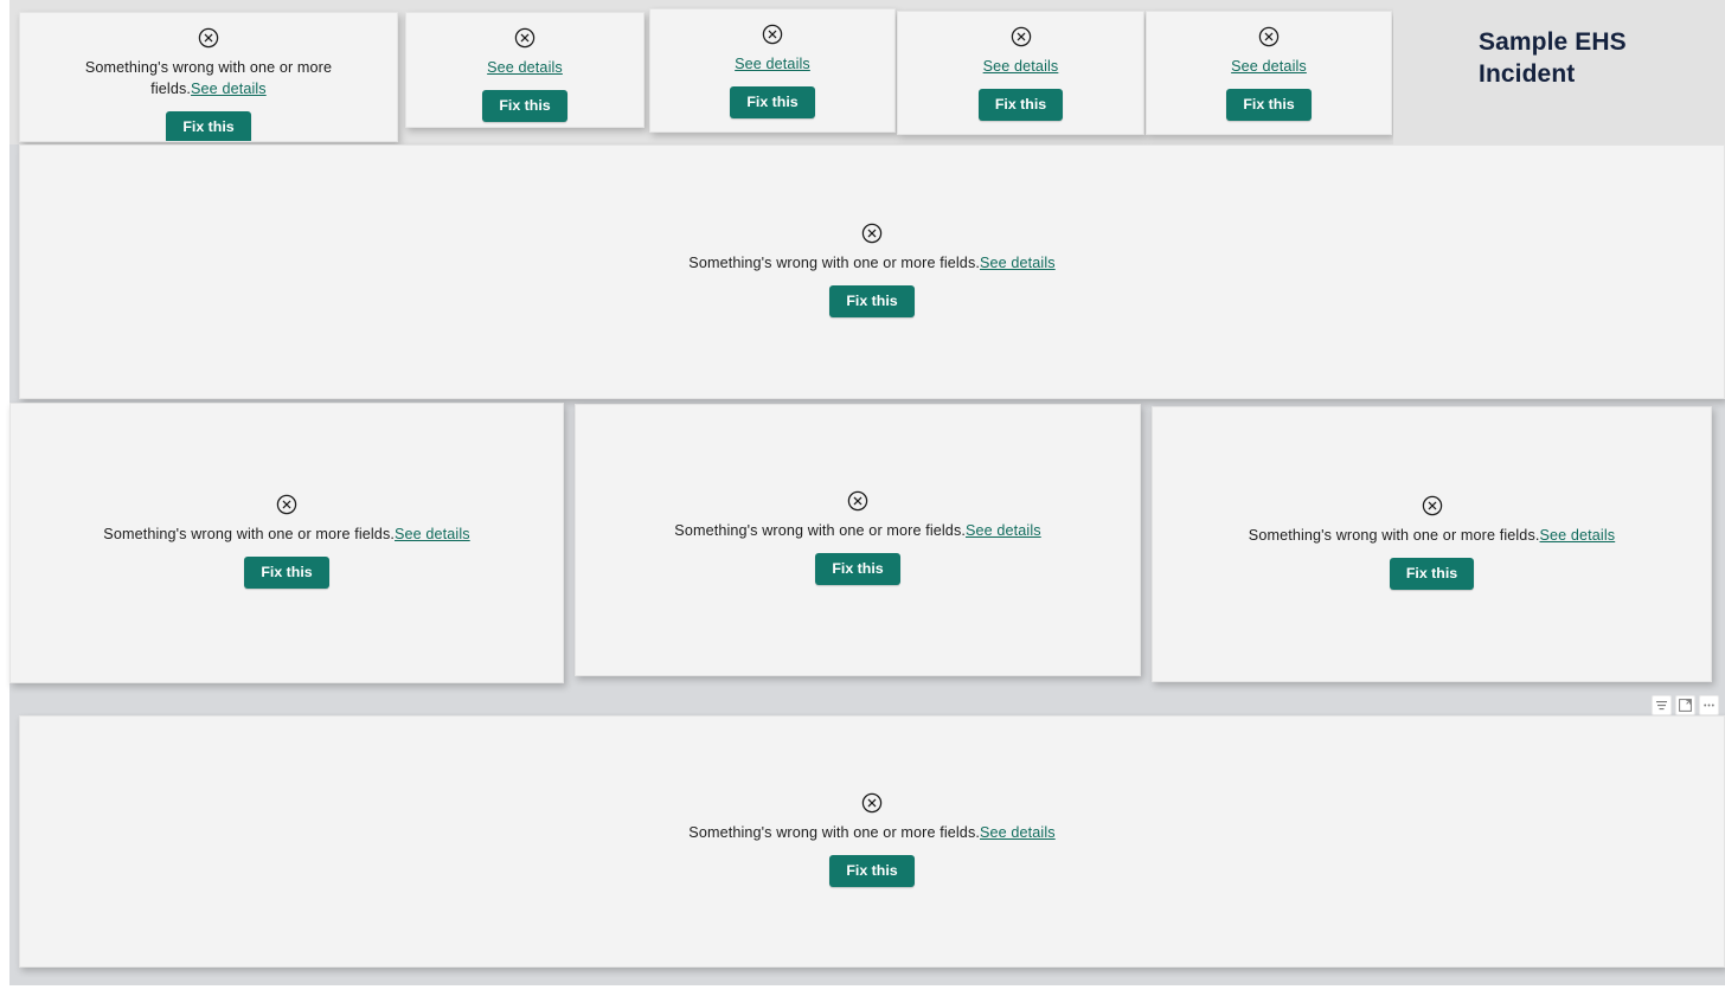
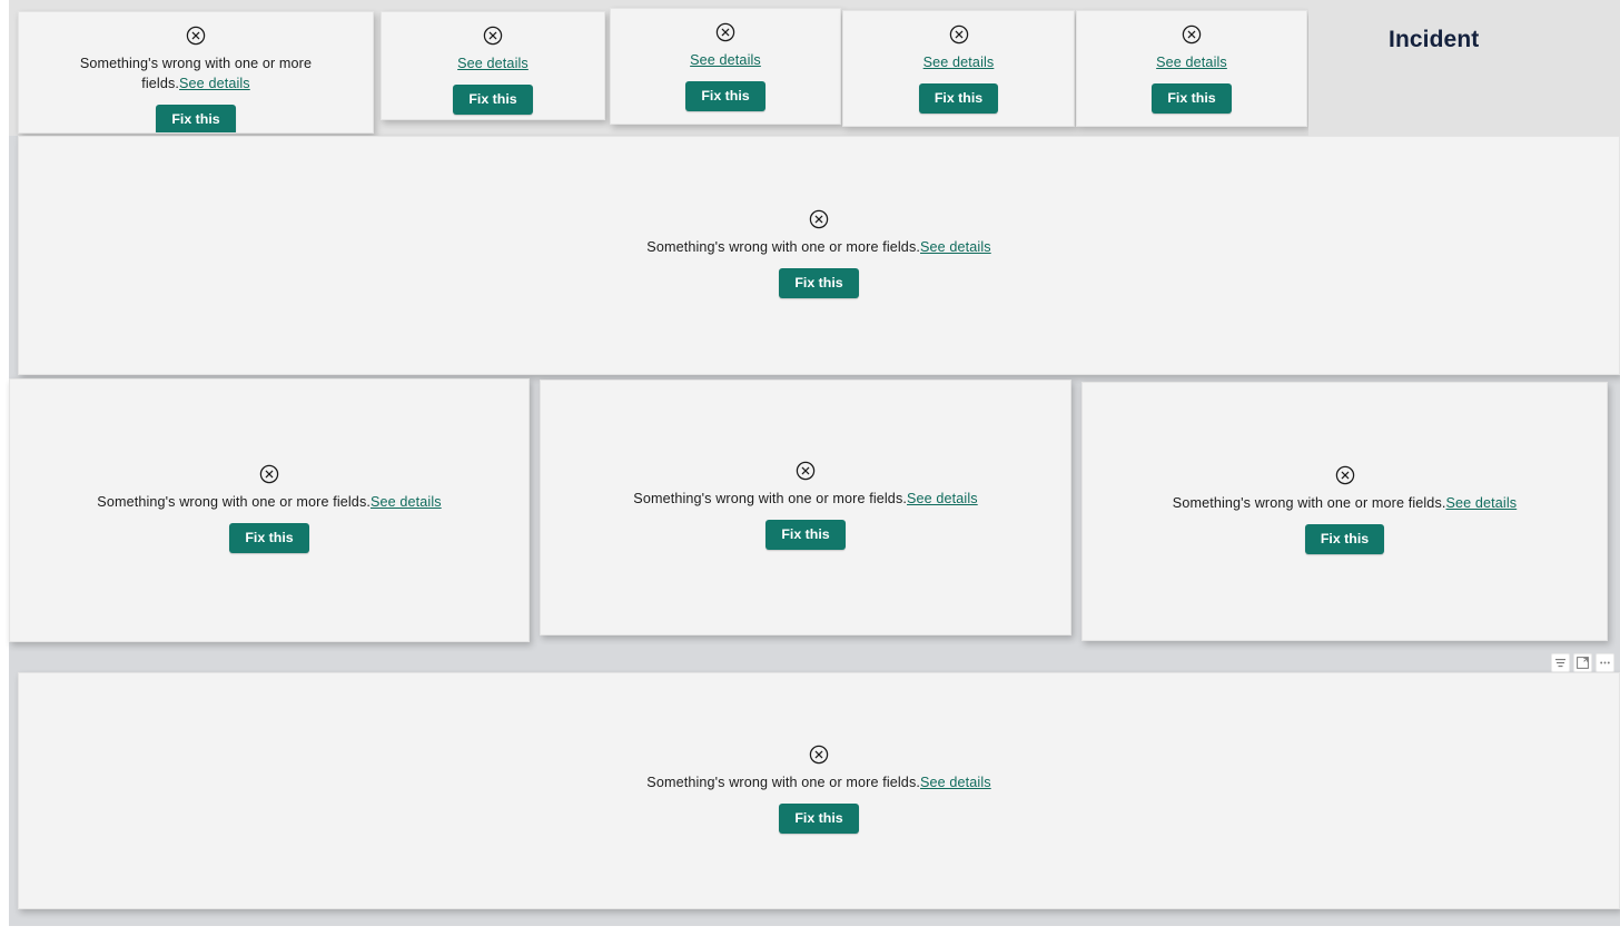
  Something's wrong with one or more fields.See details
  Fix this
  See details
  Fix this
  See details
  Fix this
  See details
  Fix this
  See details
  Fix this
  Something's wrong with one or more fields.See details
  Fix this
  Something's wrong with one or more fields.See details
  Fix this
  Something's wrong with one or more fields.See details
  Fix this
  Something's wrong with one or more fields.See details
  Fix this
  Something's wrong with one or more fields.See details
  Fix this
- Sample EHS
  Incident
